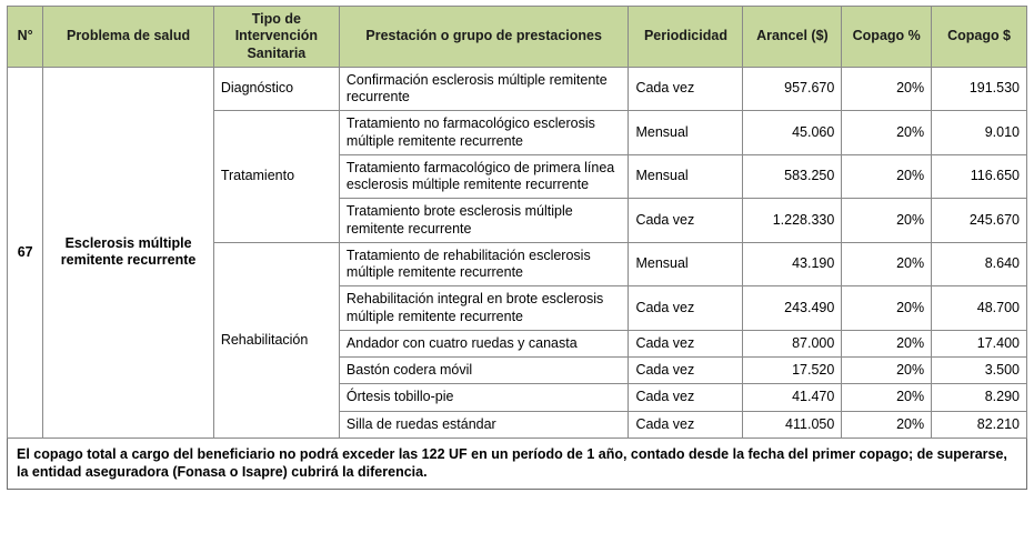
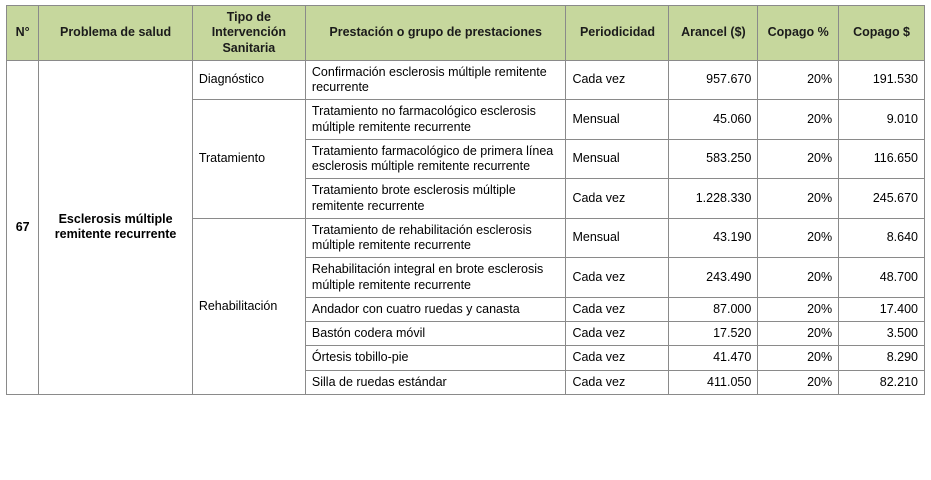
  N°	Problema de salud	Tipo de Intervención Sanitaria	Prestación o grupo de prestaciones	Periodicidad	Arancel ($)	Copago %	Copago $
  67	Esclerosis múltiple remitente recurrente	Diagnóstico	Confirmación esclerosis múltiple remitente recurrente	Cada vez	957.670	20%	191.530
  Tratamiento	Tratamiento no farmacológico esclerosis múltiple remitente recurrente	Mensual	45.060	20%	9.010
  Tratamiento farmacológico de primera línea esclerosis múltiple remitente recurrente	Mensual	583.250	20%	116.650
  Tratamiento brote esclerosis múltiple remitente recurrente	Cada vez	1.228.330	20%	245.670
  Rehabilitación	Tratamiento de rehabilitación esclerosis múltiple remitente recurrente	Mensual	43.190	20%	8.640
  Rehabilitación integral en brote esclerosis múltiple remitente recurrente	Cada vez	243.490	20%	48.700
  Andador con cuatro ruedas y canasta	Cada vez	87.000	20%	17.400
  Bastón codera móvil	Cada vez	17.520	20%	3.500
  Órtesis tobillo-pie	Cada vez	41.470	20%	8.290
  Silla de ruedas estándar	Cada vez	411.050	20%	82.210
- El copago total a cargo del beneficiario no podrá exceder las 122 UF en un período de 1 año, contado desde la fecha del primer copago; de superarse, la entidad aseguradora (Fonasa o Isapre) cubrirá la diferencia.
